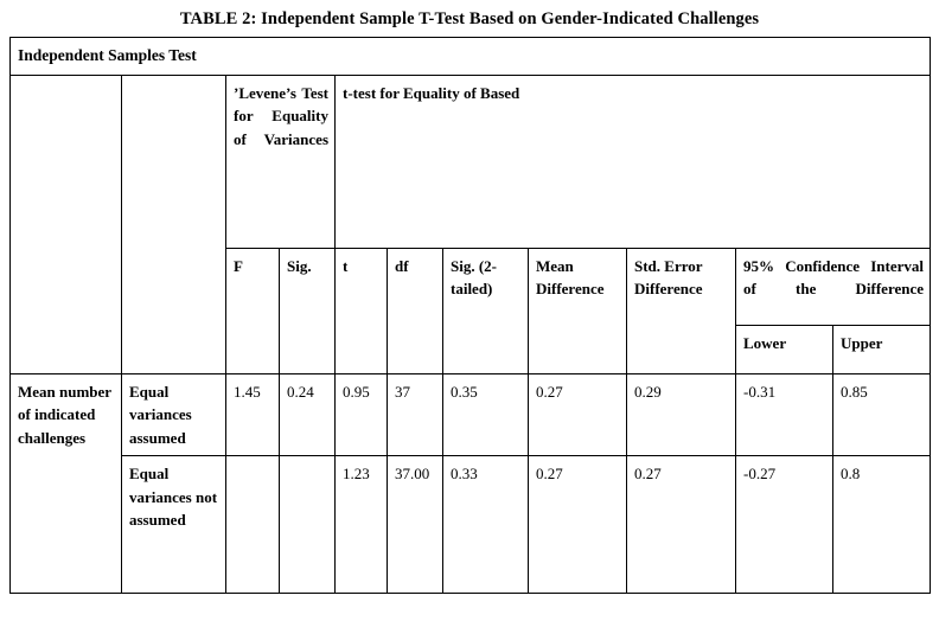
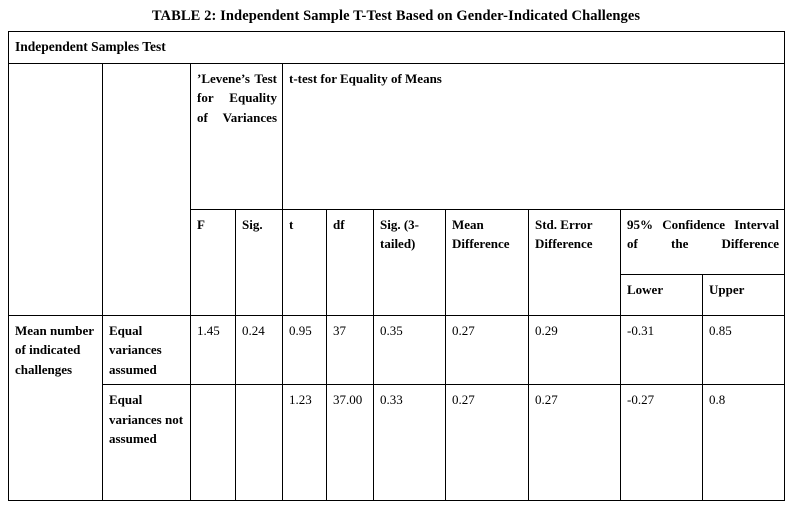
  TABLE 2: Independent Sample T-Test Based on Gender-Indicated Challenges
  Independent Samples Test
- 		’Levene’s Test for Equality of Variances	t-test for Equality of Based
+ 		’Levene’s Test for Equality of Variances	t-test for Equality of Means
- F	Sig.	t	df	Sig. (2-tailed)	Mean Difference	Std. Error Difference	95% Confidence Interval of the Difference
+ F	Sig.	t	df	Sig. (3-tailed)	Mean Difference	Std. Error Difference	95% Confidence Interval of the Difference
  Lower	Upper
  Mean number of indicated challenges	Equal variances assumed	1.45	0.24	0.95	37	0.35	0.27	0.29	-0.31	0.85
  Equal variances not assumed			1.23	37.00	0.33	0.27	0.27	-0.27	0.8
